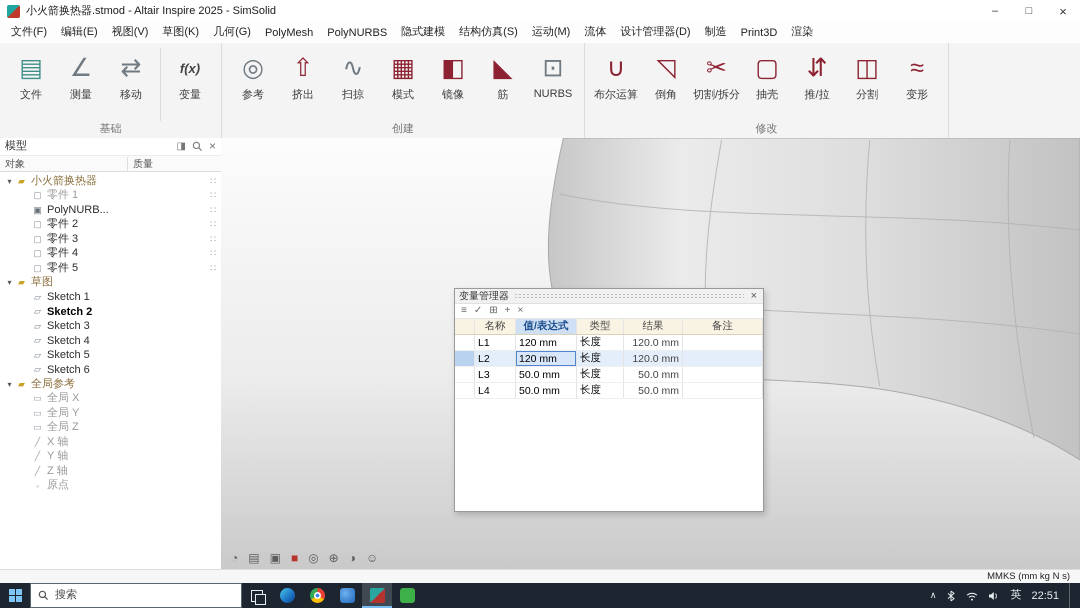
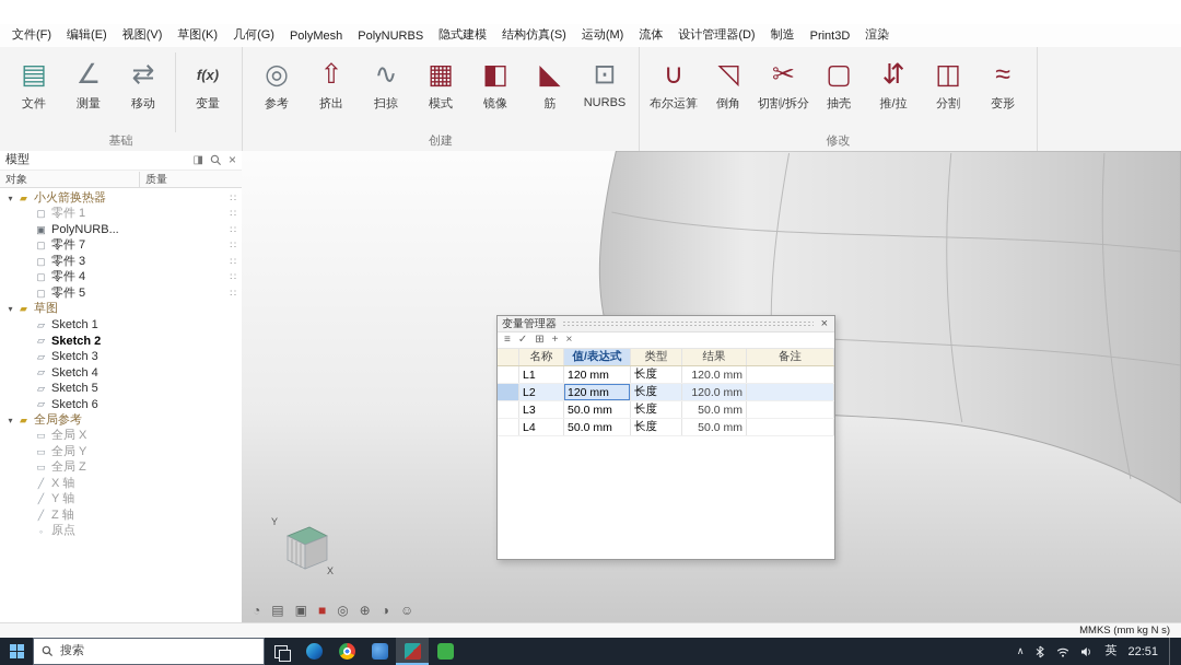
- 小火箭换热器.stmod - Altair Inspire 2025 - SimSolid
  文件(F)
  编辑(E)
  视图(V)
  草图(K)
  几何(G)
  PolyMesh
  PolyNURBS
  隐式建模
  结构仿真(S)
  运动(M)
  流体
  设计管理器(D)
  制造
  Print3D
  渲染
  文件
  测量
  移动
  变量
  基础
  参考
  挤出
  扫掠
  模式
  镜像
  筋
  NURBS
  创建
  布尔运算
  倒角
  切割/拆分
  抽壳
  推/拉
  分割
  变形
  修改
  模型
  对象
  质量
  小火箭换热器
  零件 1
  PolyNURB...
- 零件 2
+ 零件 7
  零件 3
  零件 4
  零件 5
  草图
  Sketch 1
  Sketch 2
  Sketch 3
  Sketch 4
  Sketch 5
  Sketch 6
  全局参考
  全局 X
  全局 Y
  全局 Z
  X 轴
  Y 轴
  Z 轴
  原点
+ Y
+ X
  变量管理器
  名称
  值/表达式
  类型
  结果
  备注
  L1
  120 mm
  长度
  120.0 mm
  L2
  120 mm
  长度
  120.0 mm
  L3
  50.0 mm
  长度
  50.0 mm
  L4
  50.0 mm
  长度
  50.0 mm
  MMKS (mm kg N s)
  搜索
  英
  22:51
